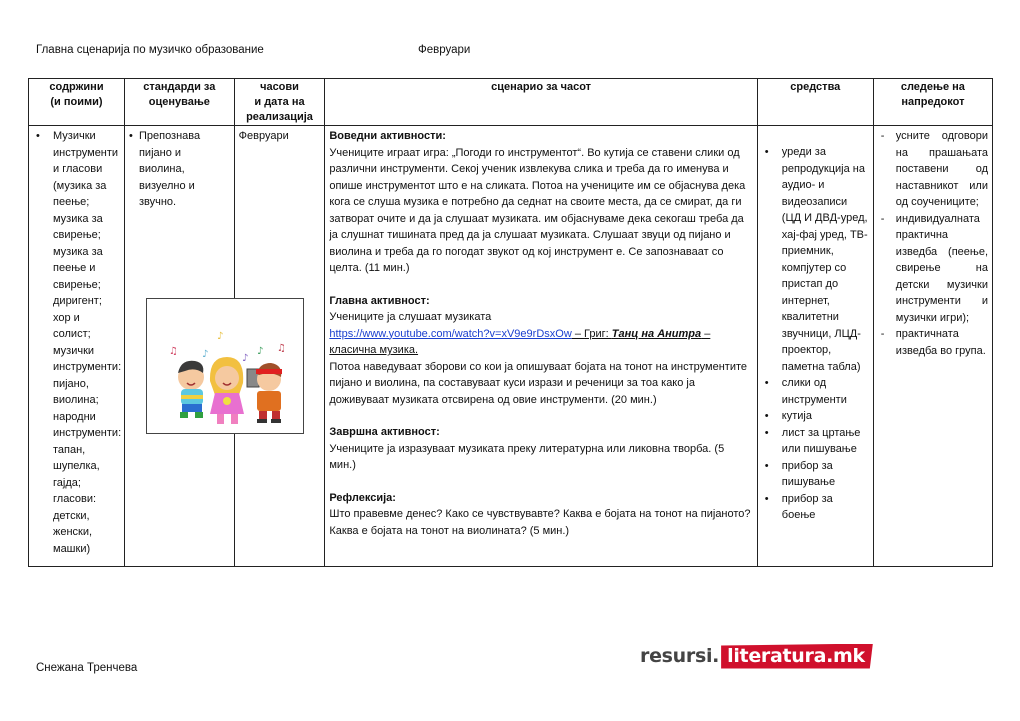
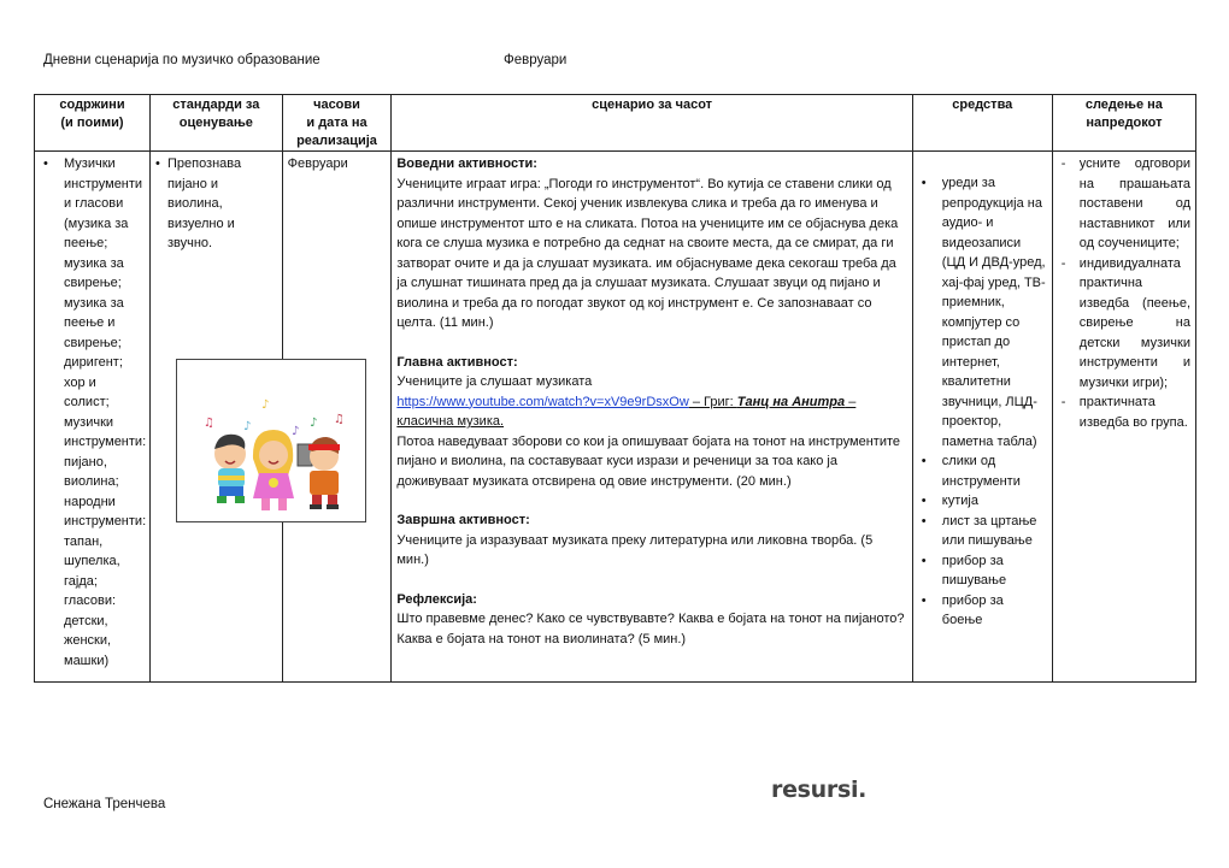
- Главна сценарија по музичко образование
+ Дневни сценарија по музичко образование
  Февруари
  содржини (и поими)	стандарди за оценување	часови и дата на реализација	сценарио за часот	средства	следење на напредокот
  Музички инструменти и гласови (музика за пеење; музика за свирење; музика за пеење и свирење; диригент; хор и солист; музички инструменти: пијано, виолина; народни инструменти: тапан, шупелка, гајда; гласови: детски, женски, машки)	Препознава пијано и виолина, визуелно и звучно.	Февруари	Воведни активности: Учениците играат игра: „Погоди го инструментот“. Во кутија се ставени слики од различни инструменти. Секој ученик извлекува слика и треба да го именува и опише инструментот што е на сликата. Потоа на учениците им се објаснува дека кога се слуша музика е потребно да седнат на своите места, да се смират, да ги затворат очите и да ја слушаат музиката. им објаснуваме дека секогаш треба да ја слушнат тишината пред да ја слушаат музиката. Слушаат звуци од пијано и виолина и треба да го погодат звукот од кој инструмент е. Се запознаваат со целта. (11 мин.) Главна активност: Учениците ја слушаат музиката https://www.youtube.com/watch?v=xV9e9rDsxOw – Григ: Танц на Анитра – класична музика. Потоа наведуваат зборови со кои ја опишуваат бојата на тонот на инструментите пијано и виолина, па составуваат куси изрази и реченици за тоа како ја доживуваат музиката отсвирена од овие инструменти. (20 мин.) Завршна активност: Учениците ја изразуваат музиката преку литературна или ликовна творба. (5 мин.) Рефлексија: Што правевме денес? Како се чувствувавте? Каква е бојата на тонот на пијаното? Каква е бојата на тонот на виолината? (5 мин.)	уреди за репродукција на аудио- и видеозаписи (ЦД И ДВД-уред, хај-фај уред, ТВ-приемник, компјутер со пристап до интернет, квалитетни звучници, ЛЦД-проектор, паметна табла) слики од инструменти кутија лист за цртање или пишување прибор за пишување прибор за боење	усните одговори на прашањата поставени од наставникот или од соучениците; индивидуалната практична изведба (пеење, свирење на детски музички инструменти и музички игри); практичната изведба во група.
  ♫
  ♪
  ♪
  ♫
  ♪
  ♪
  Снежана Тренчева
  resursi.
- literatura.mk
